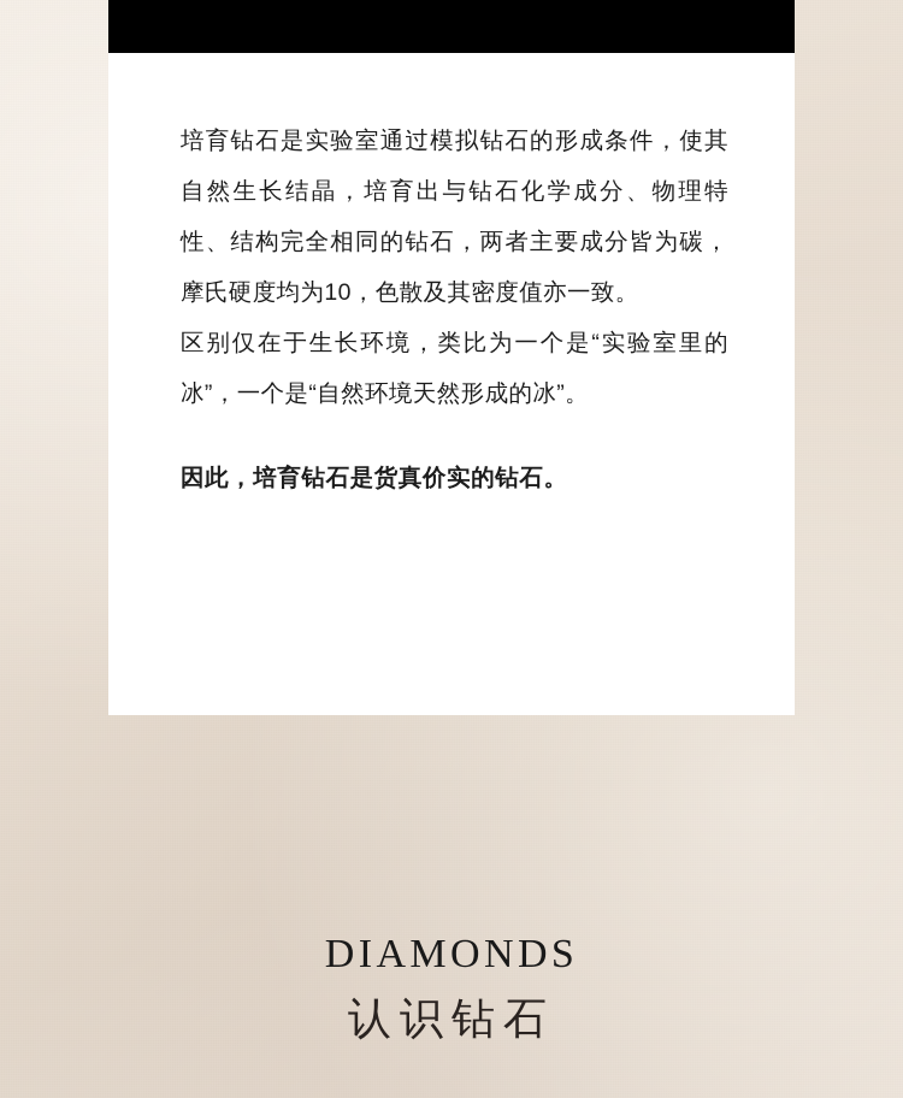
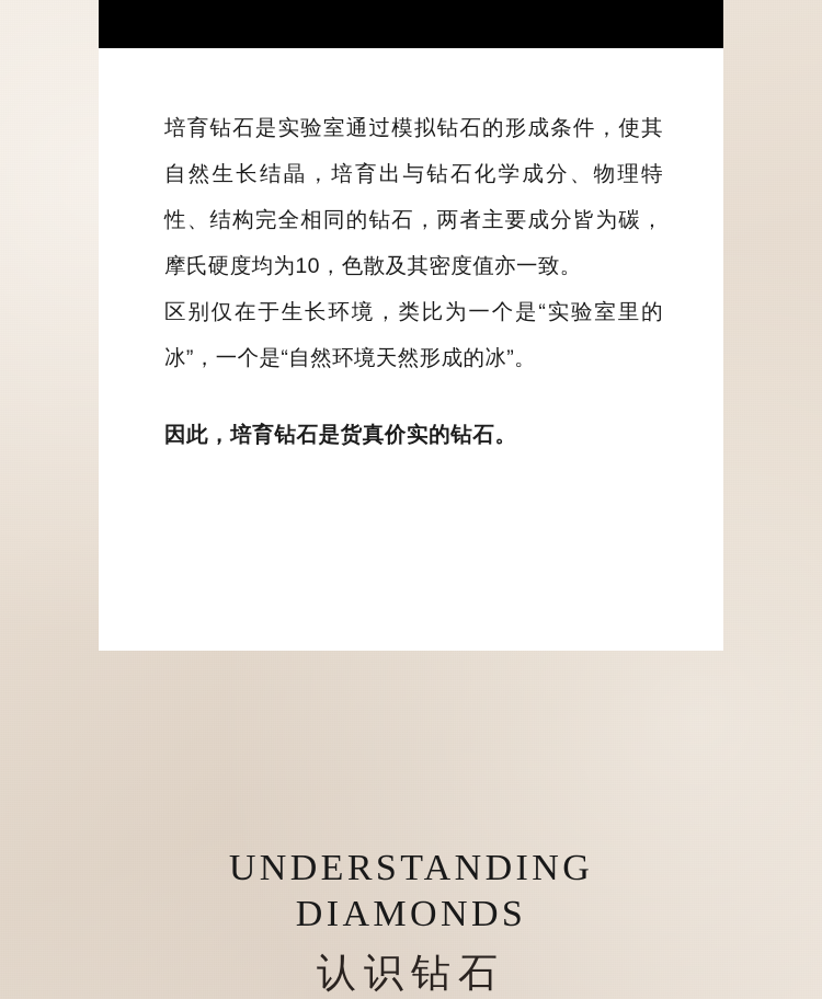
  培育钻石是实验室通过模拟钻石的形成条件，使其自然生长结晶，培育出与钻石化学成分、物理特性、结构完全相同的钻石，两者主要成分皆为碳，摩氏硬度均为10，色散及其密度值亦一致。
  区别仅在于生长环境，类比为一个是“实验室里的冰”，一个是“自然环境天然形成的冰”。
  因此，培育钻石是货真价实的钻石。
+ UNDERSTANDING
  DIAMONDS
  认识钻石
